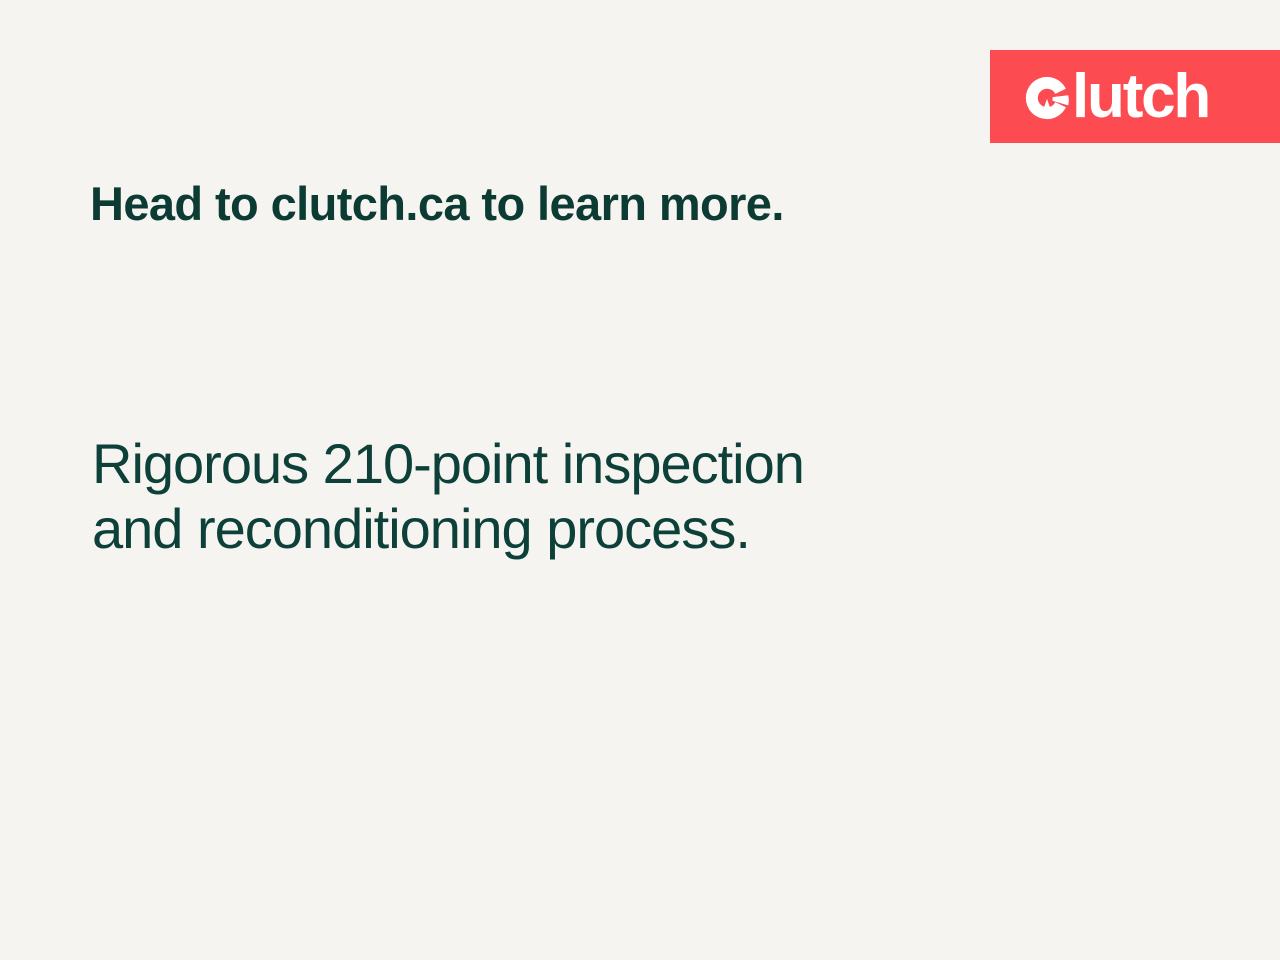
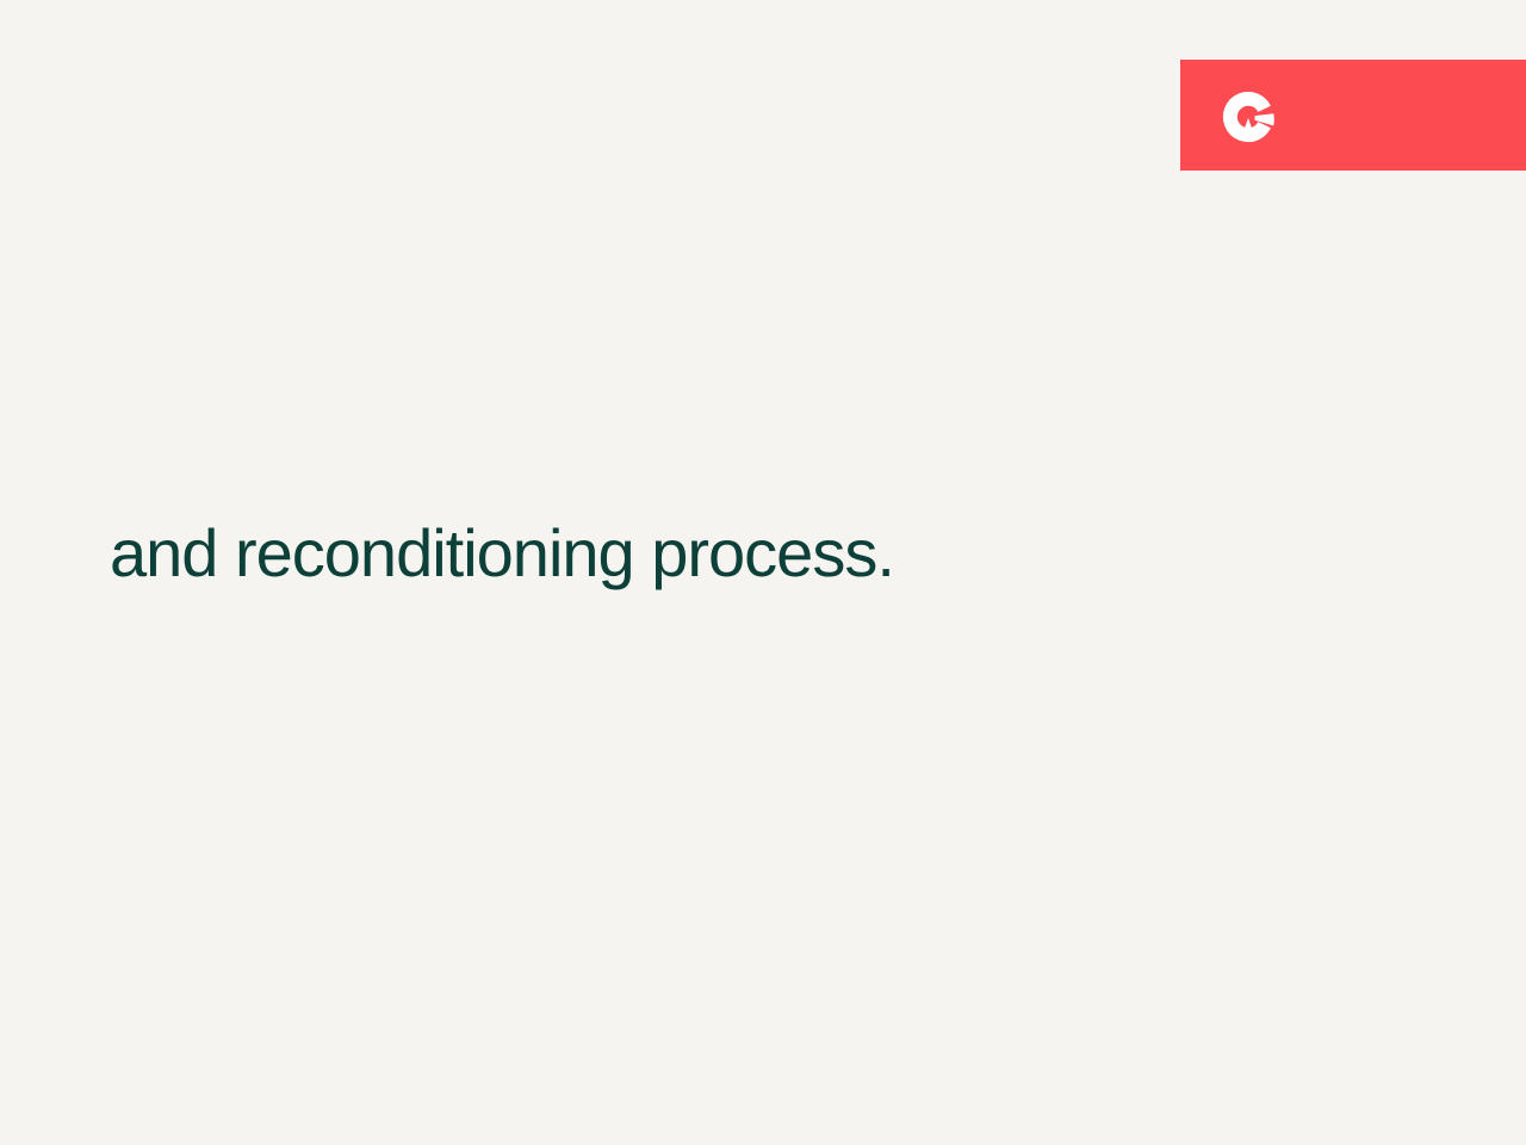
- lutch
- Head to clutch.ca to learn more.
- Rigorous 210-point inspection
  and reconditioning process.
